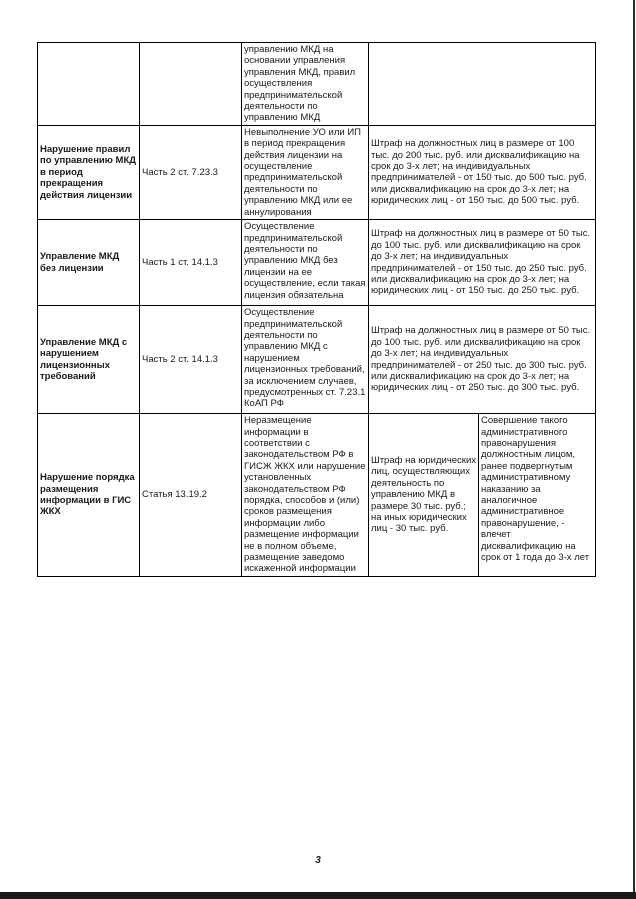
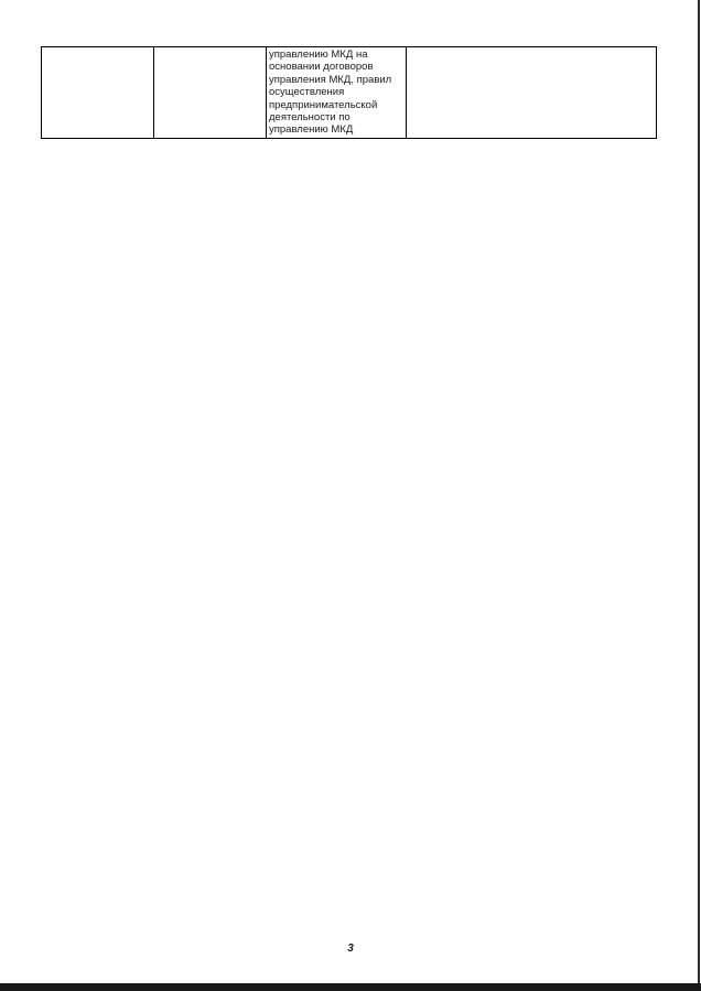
- 		управлению МКД на основании управления управления МКД, правил осуществления предпринимательской деятельности по управлению МКД
+ 		управлению МКД на основании договоров управления МКД, правил осуществления предпринимательской деятельности по управлению МКД
- Нарушение правил по управлению МКД в период прекращения действия лицензии	Часть 2 ст. 7.23.3	Невыполнение УО или ИП в период прекращения действия лицензии на осуществление предпринимательской деятельности по управлению МКД или ее аннулирования	Штраф на должностных лиц в размере от 100 тыс. до 200 тыс. руб. или дисквалификацию на срок до 3-х лет; на индивидуальных предпринимателей - от 150 тыс. до 500 тыс. руб. или дисквалификацию на срок до 3-х лет; на юридических лиц - от 150 тыс. до 500 тыс. руб.
- Управление МКД без лицензии	Часть 1 ст. 14.1.3	Осуществление предпринимательской деятельности по управлению МКД без лицензии на ее осуществление, если такая лицензия обязательна	Штраф на должностных лиц в размере от 50 тыс. до 100 тыс. руб. или дисквалификацию на срок до 3-х лет; на индивидуальных предпринимателей - от 150 тыс. до 250 тыс. руб. или дисквалификацию на срок до 3-х лет; на юридических лиц - от 150 тыс. до 250 тыс. руб.
- Управление МКД с нарушением лицензионных требований	Часть 2 ст. 14.1.3	Осуществление предпринимательской деятельности по управлению МКД с нарушением лицензионных требований, за исключением случаев, предусмотренных ст. 7.23.1 КоАП РФ	Штраф на должностных лиц в размере от 50 тыс. до 100 тыс. руб. или дисквалификацию на срок до 3-х лет; на индивидуальных предпринимателей - от 250 тыс. до 300 тыс. руб. или дисквалификацию на срок до 3-х лет; на юридических лиц - от 250 тыс. до 300 тыс. руб.
- Нарушение порядка размещения информации в ГИС ЖКХ	Статья 13.19.2	Неразмещение информации в соответствии с законодательством РФ в ГИСЖ ЖКХ или нарушение установленных законодательством РФ порядка, способов и (или) сроков размещения информации либо размещение информации не в полном объеме, размещение заведомо искаженной информации	Штраф на юридических лиц, осуществляющих деятельность по управлению МКД в размере 30 тыс. руб.; на иных юридических лиц - 30 тыс. руб.	Совершение такого административного правонарушения должностным лицом, ранее подвергнутым административному наказанию за аналогичное административное правонарушение, - влечет дисквалификацию на срок от 1 года до 3-х лет
  3
